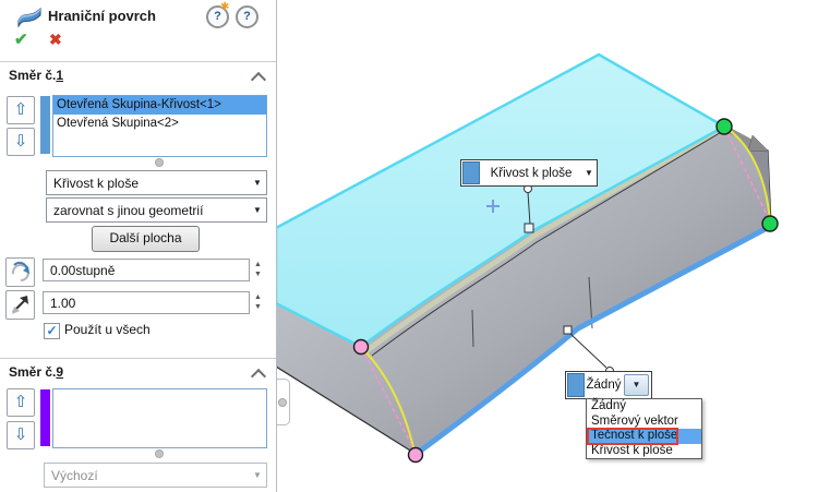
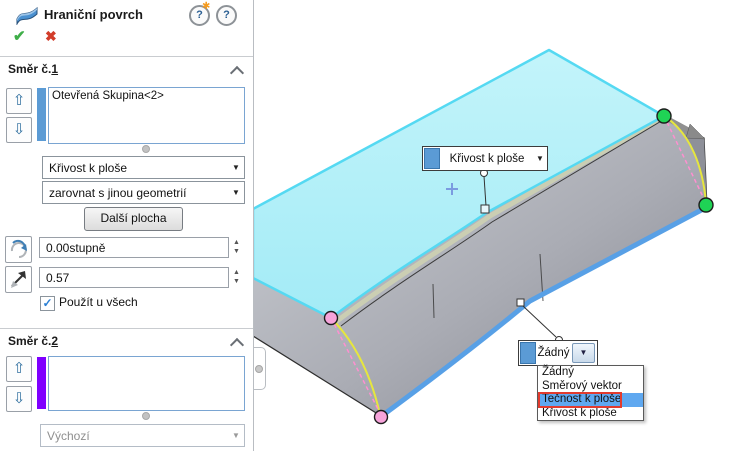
  Křivost k ploše
  ▼
  Žádný
  ▼
  Žádný
  Směrový vektor
  Tečnost k ploše
  Křivost k ploše
  Hraniční povrch
  ?
  ✱
  ?
  ✔
  ✖
  Směr č.1
  ⇧
  ⇩
- Otevřená Skupina-Křivost<1>
  Otevřená Skupina<2>
  Křivost k ploše
  ▼
  zarovnat s jinou geometrií
  ▼
  Další plocha
  0.00stupně
- 1.00
+ 0.57
  ✓
  Použít u všech
- Směr č.9
+ Směr č.2
  ⇧
  ⇩
  Výchozí
  ▼
